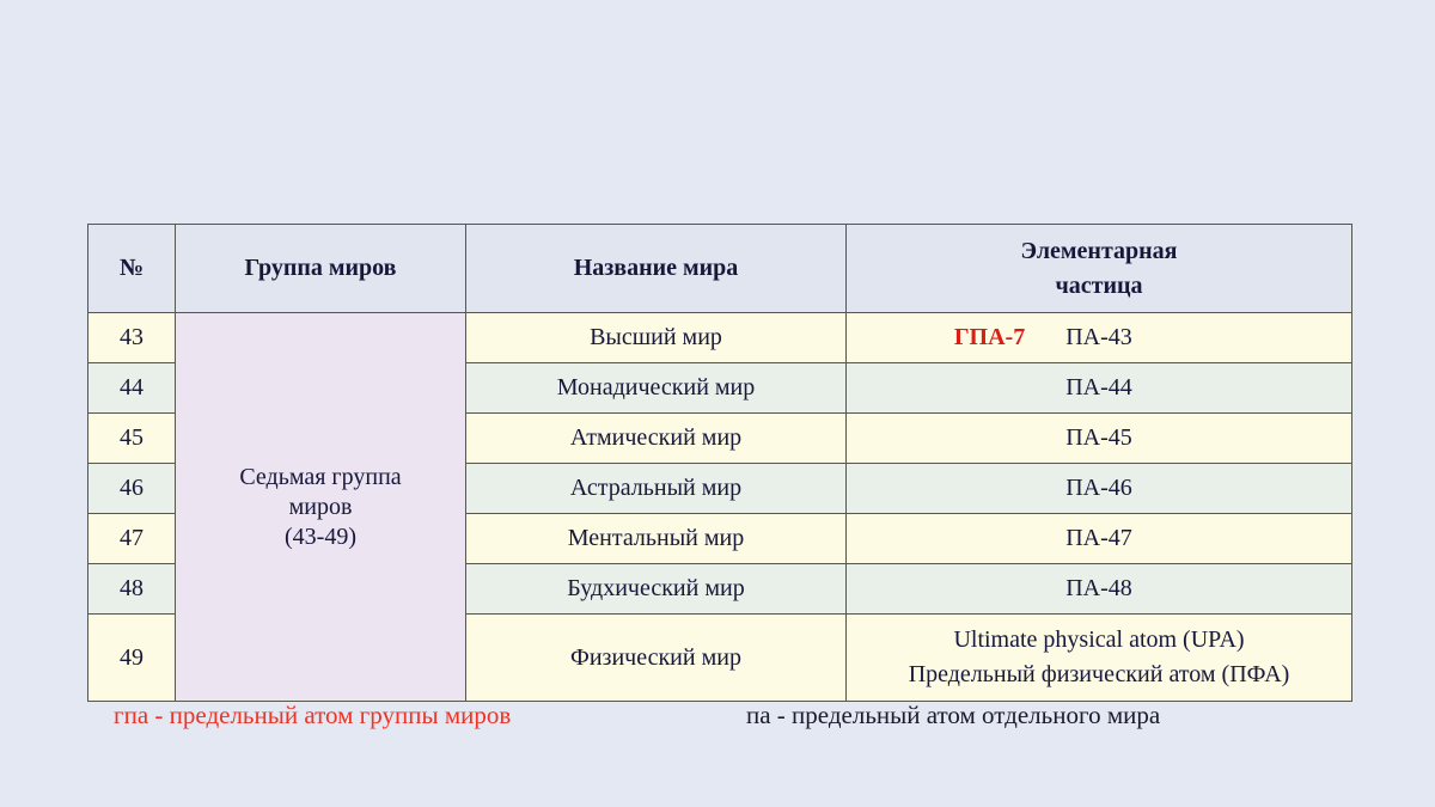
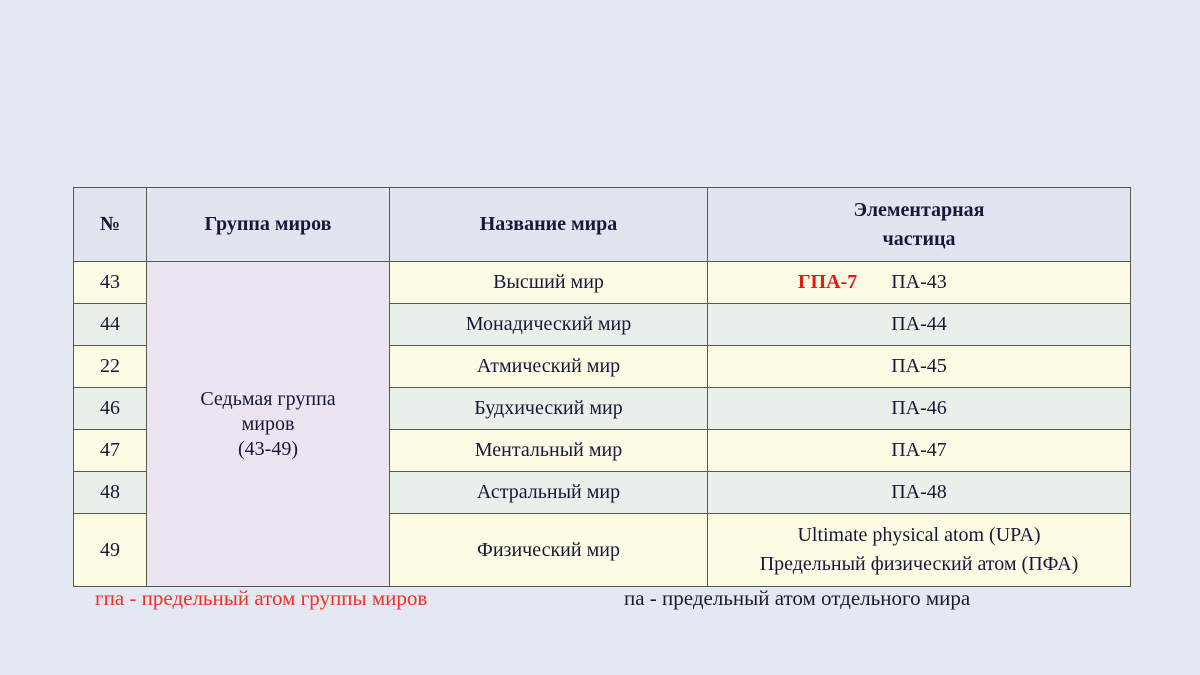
  №	Группа миров	Название мира	Элементарная частица
  43	Седьмая группа миров (43-49)	Высший мир	ГПА-7 ПА-43
  44	Монадический мир	ПА-44
- 45	Атмический мир	ПА-45
+ 22	Атмический мир	ПА-45
- 46	Астральный мир	ПА-46
+ 46	Будхический мир	ПА-46
  47	Ментальный мир	ПА-47
- 48	Будхический мир	ПА-48
+ 48	Астральный мир	ПА-48
  49	Физический мир	Ultimate physical atom (UPA) Предельный физический атом (ПФА)
  гпа - предельный атом группы миров
  па - предельный атом отдельного мира
